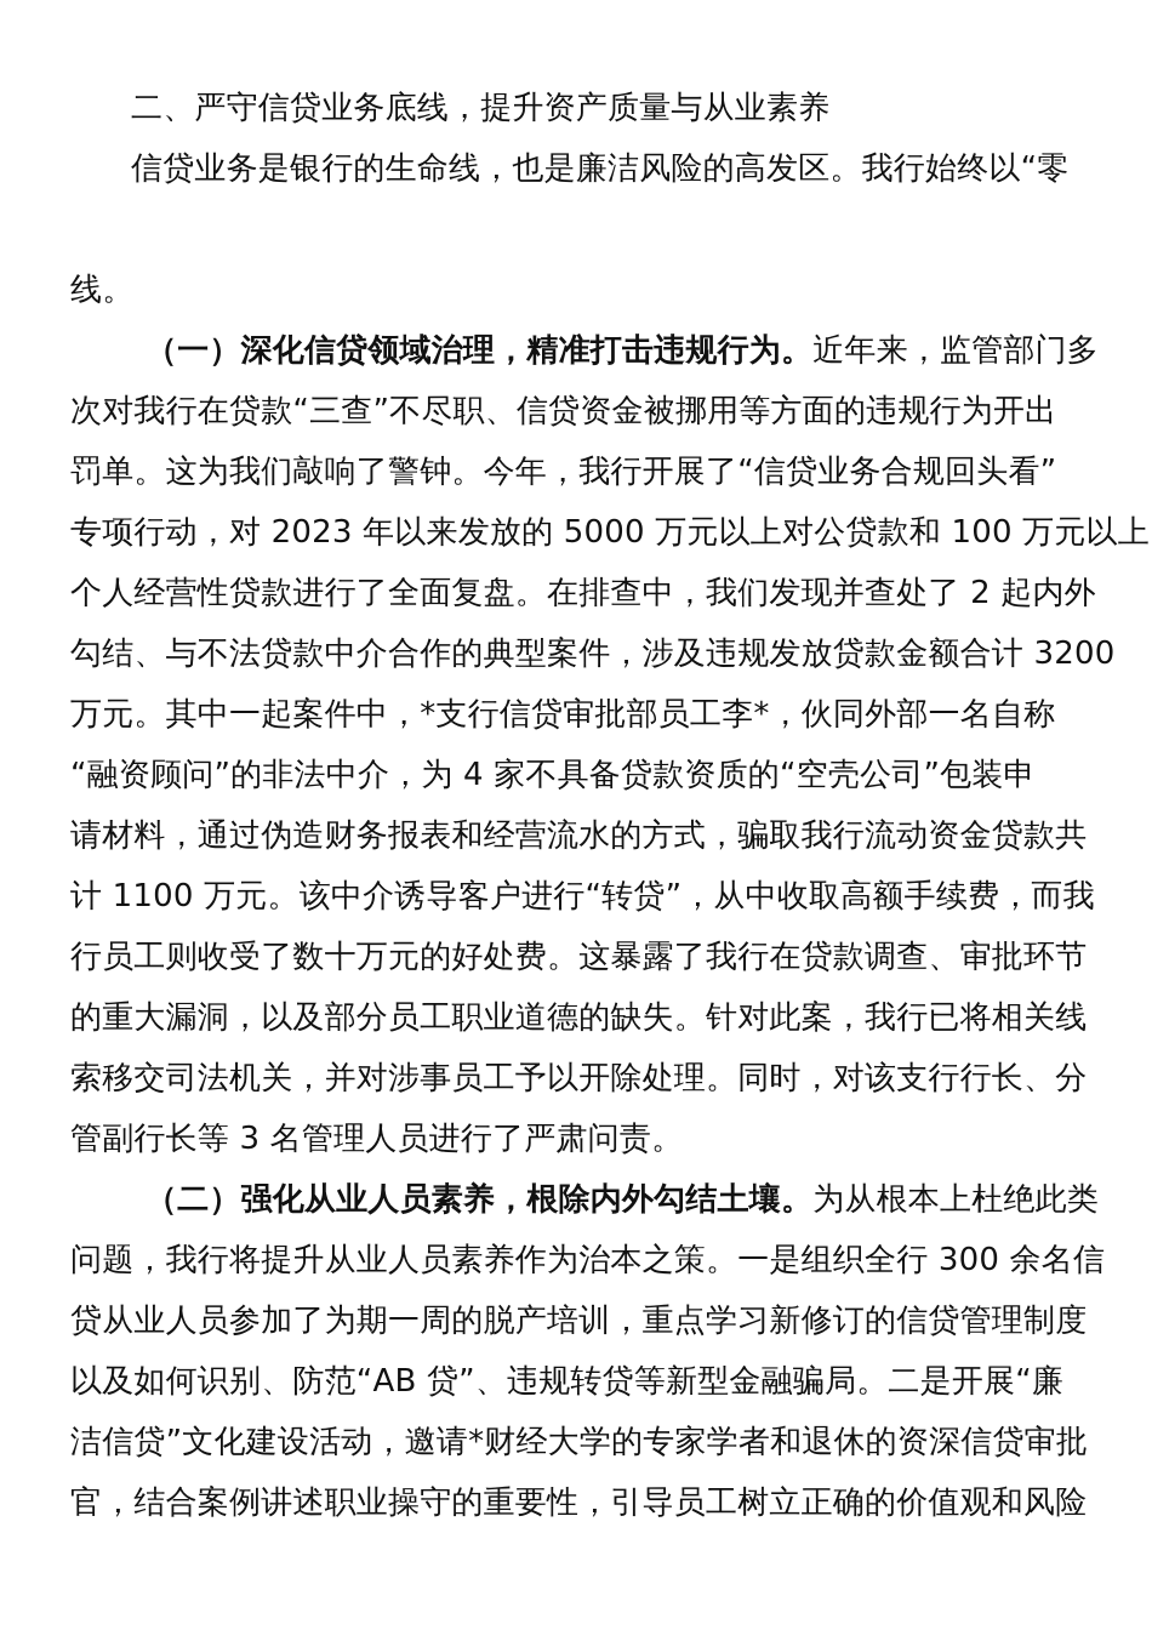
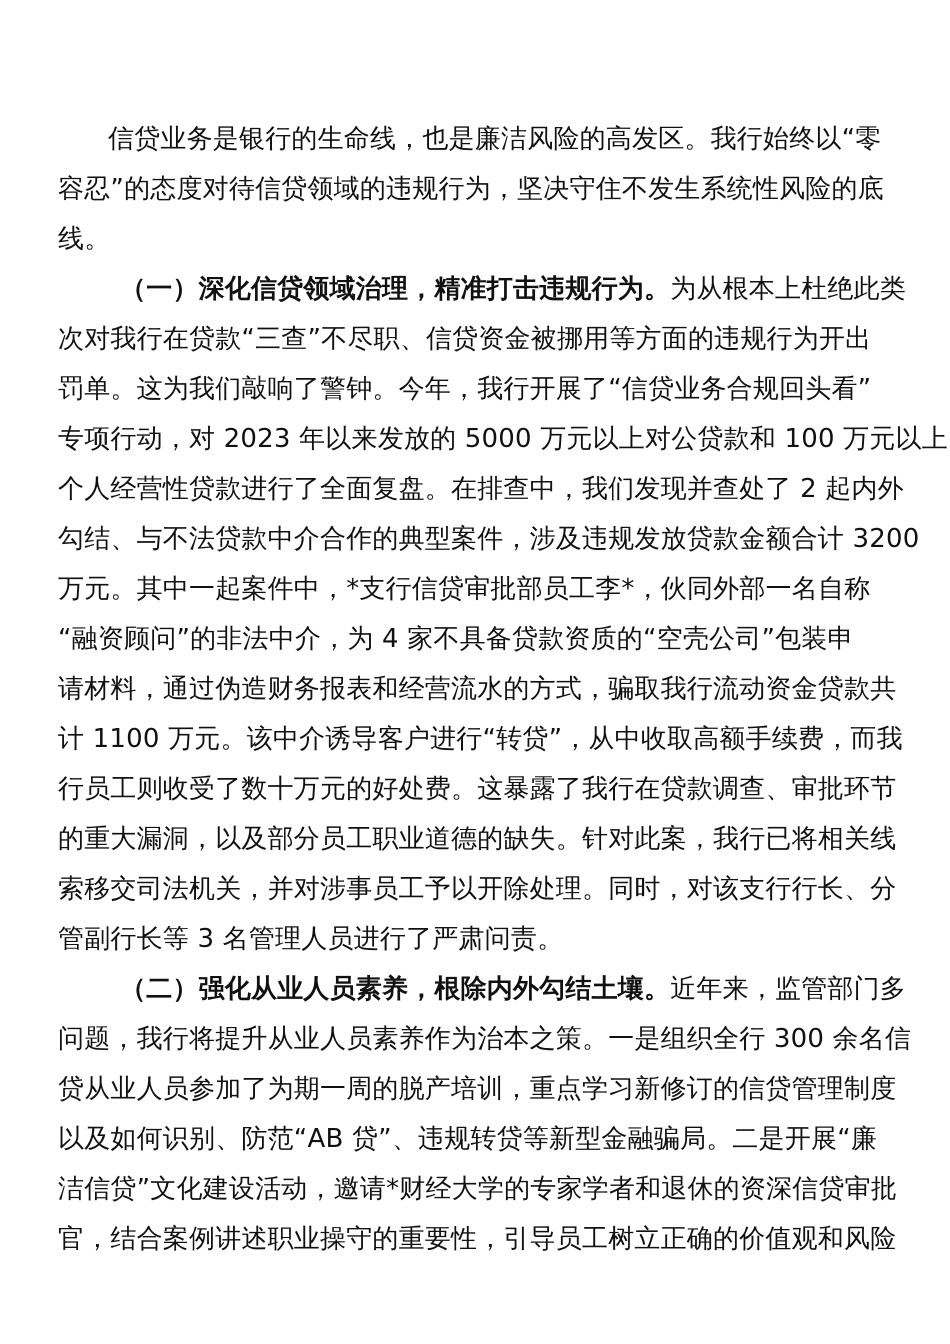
- 二、严守信贷业务底线，提升资产质量与从业素养
  信贷业务是银行的生命线，也是廉洁风险的高发区。我行始终以“零
+ 容忍”的态度对待信贷领域的违规行为，坚决守住不发生系统性风险的底
  线。
- （一）深化信贷领域治理，精准打击违规行为。近年来，监管部门多
+ （一）深化信贷领域治理，精准打击违规行为。为从根本上杜绝此类
  次对我行在贷款“三查”不尽职、信贷资金被挪用等方面的违规行为开出
  罚单。这为我们敲响了警钟。今年，我行开展了“信贷业务合规回头看”
  专项行动，对 2023 年以来发放的 5000 万元以上对公贷款和 100 万元以上
  个人经营性贷款进行了全面复盘。在排查中，我们发现并查处了 2 起内外
  勾结、与不法贷款中介合作的典型案件，涉及违规发放贷款金额合计 3200
  万元。其中一起案件中，*支行信贷审批部员工李*，伙同外部一名自称
  “融资顾问”的非法中介，为 4 家不具备贷款资质的“空壳公司”包装申
  请材料，通过伪造财务报表和经营流水的方式，骗取我行流动资金贷款共
  计 1100 万元。该中介诱导客户进行“转贷”，从中收取高额手续费，而我
  行员工则收受了数十万元的好处费。这暴露了我行在贷款调查、审批环节
  的重大漏洞，以及部分员工职业道德的缺失。针对此案，我行已将相关线
  索移交司法机关，并对涉事员工予以开除处理。同时，对该支行行长、分
  管副行长等 3 名管理人员进行了严肃问责。
- （二）强化从业人员素养，根除内外勾结土壤。为从根本上杜绝此类
+ （二）强化从业人员素养，根除内外勾结土壤。近年来，监管部门多
  问题，我行将提升从业人员素养作为治本之策。一是组织全行 300 余名信
  贷从业人员参加了为期一周的脱产培训，重点学习新修订的信贷管理制度
  以及如何识别、防范“AB 贷”、违规转贷等新型金融骗局。二是开展“廉
  洁信贷”文化建设活动，邀请*财经大学的专家学者和退休的资深信贷审批
  官，结合案例讲述职业操守的重要性，引导员工树立正确的价值观和风险
